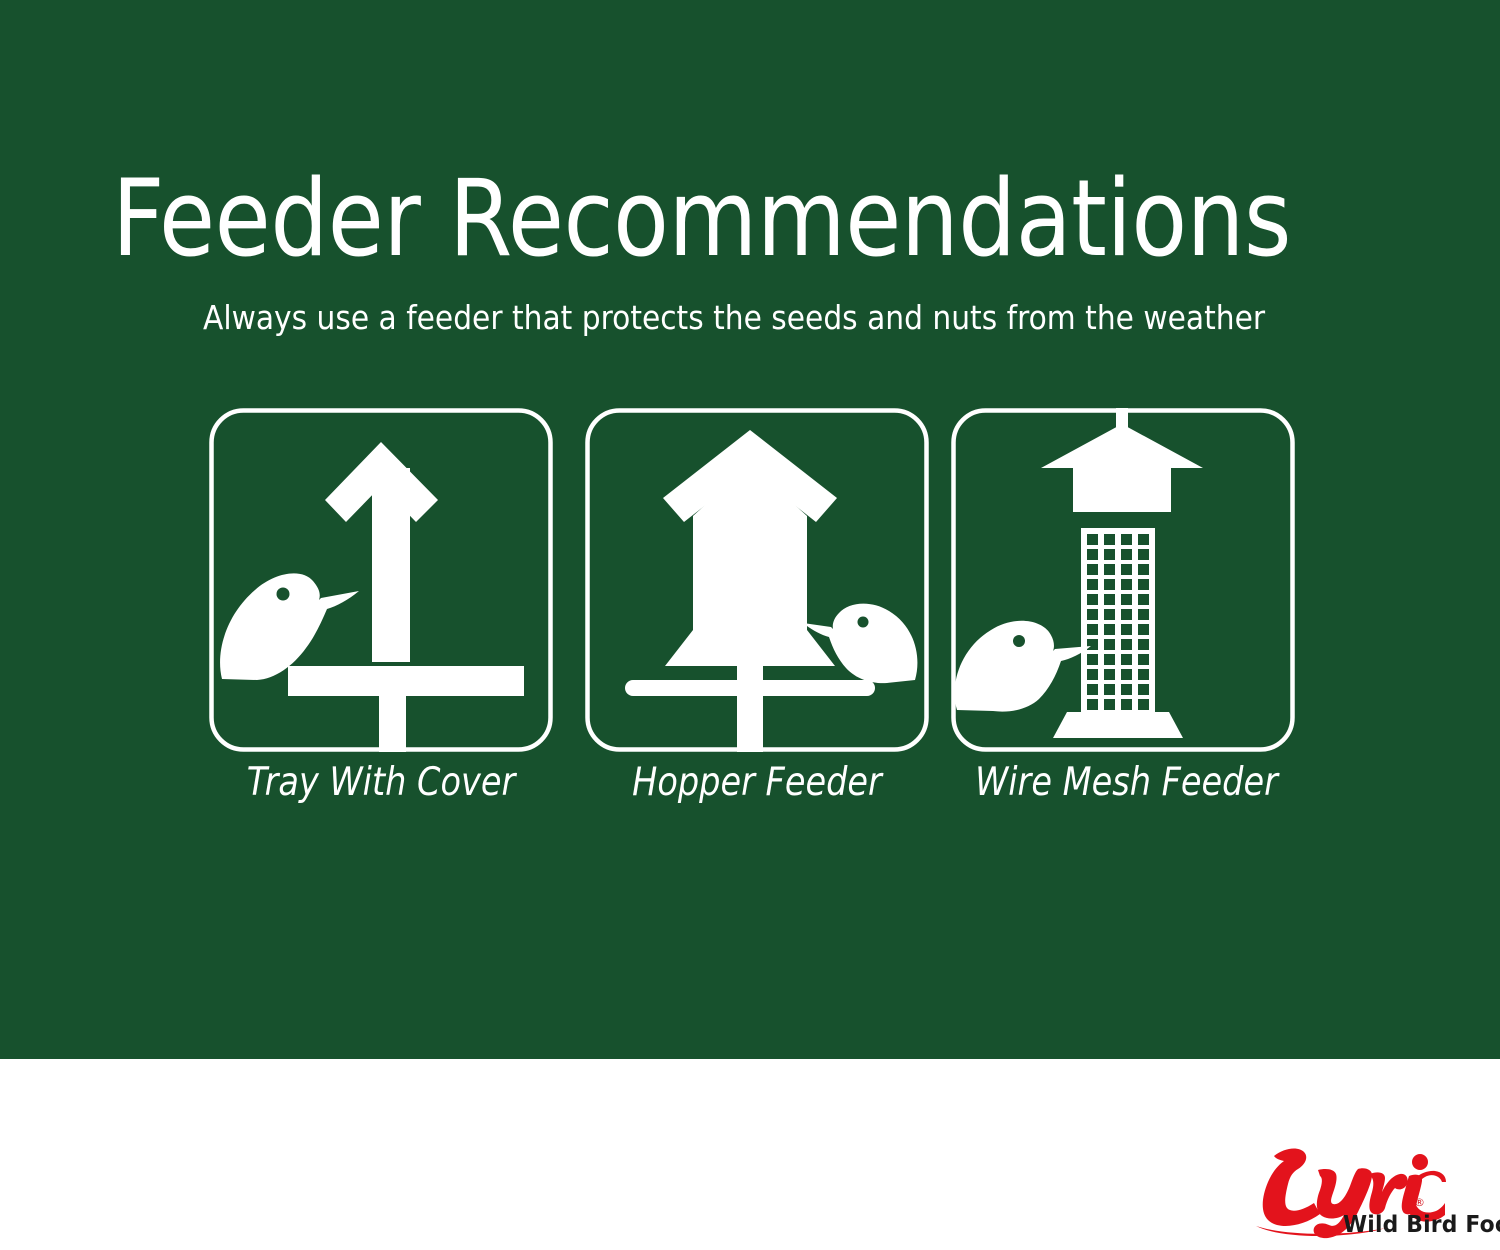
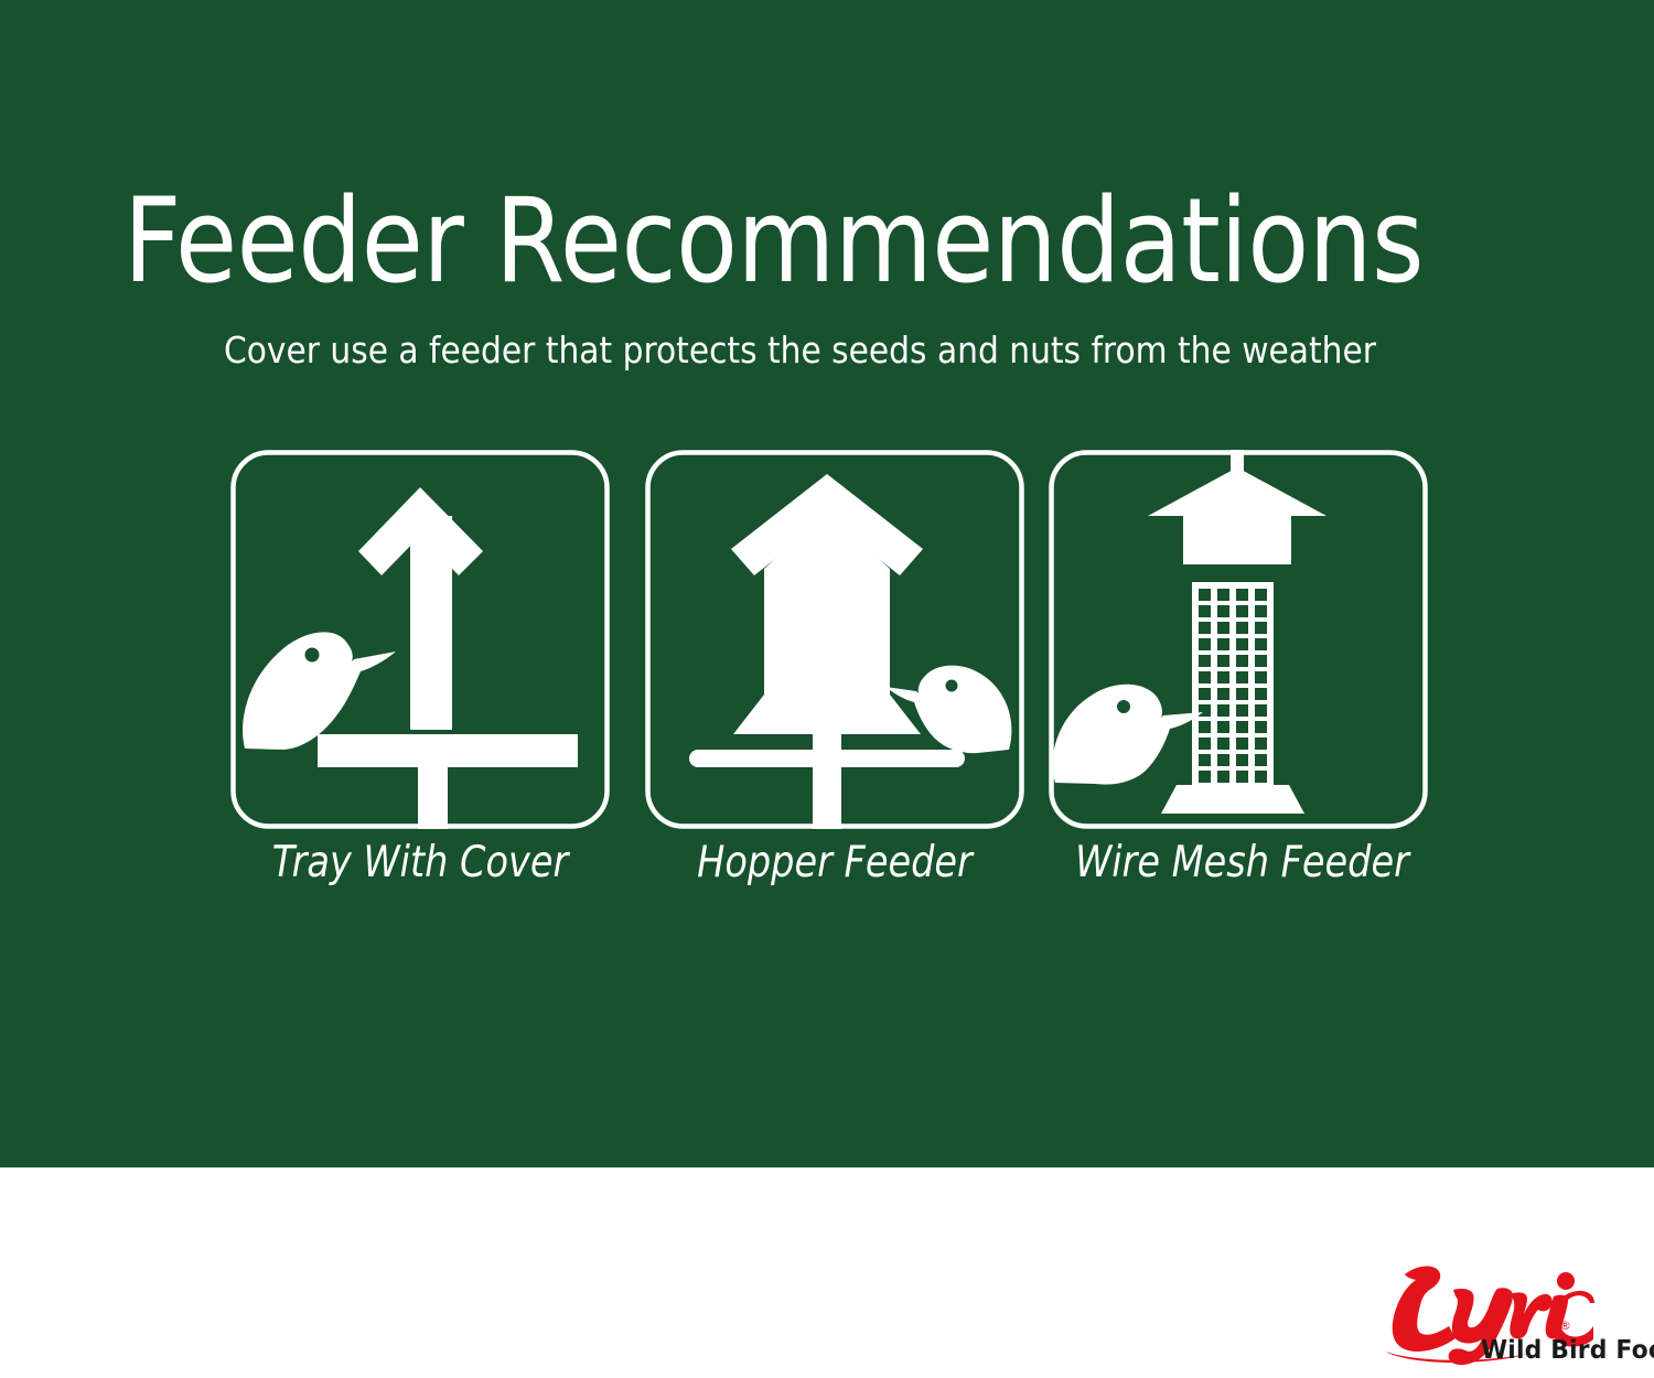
  Feeder Recommendations
- Always use a feeder that protects the seeds and nuts from the weather
+ Cover use a feeder that protects the seeds and nuts from the weather
  Tray With Cover
  Hopper Feeder
  Wire Mesh Feeder
  ®
  Wild Bird Fo
